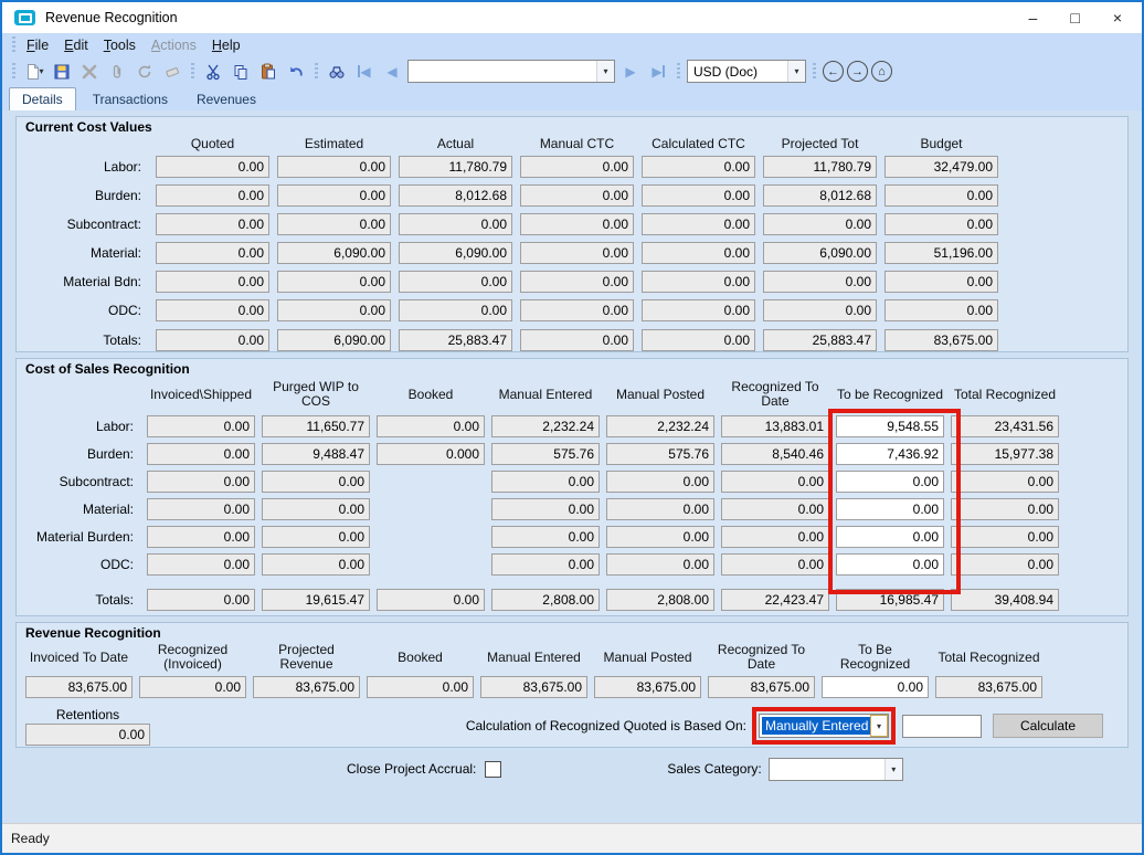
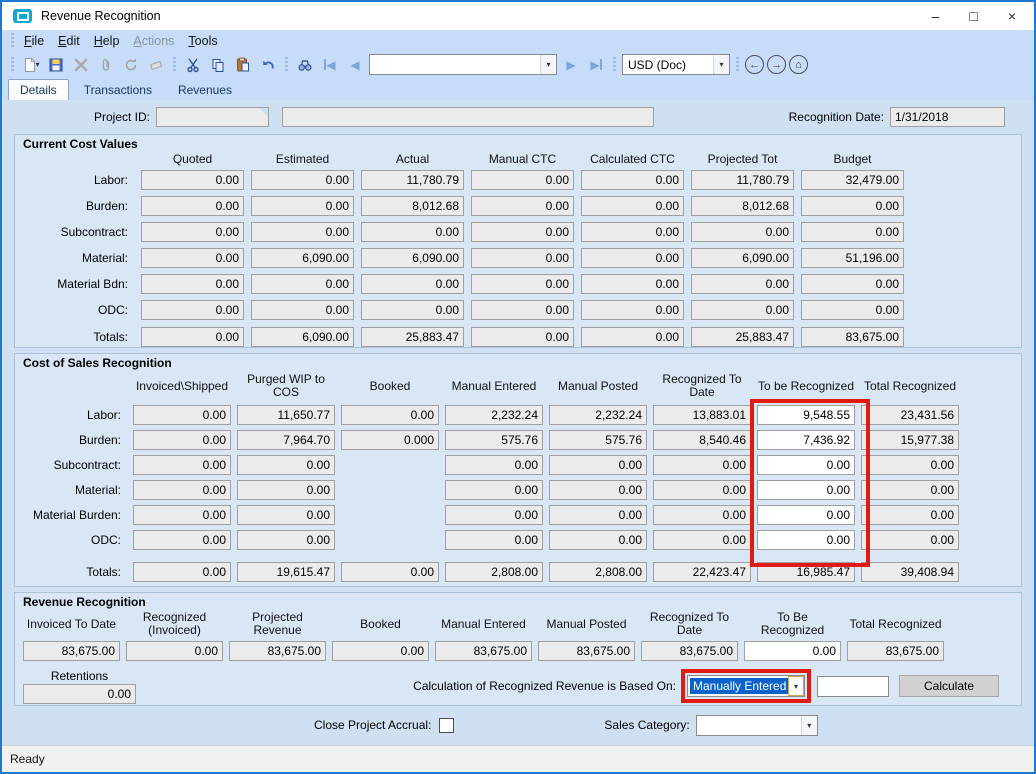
  Revenue Recognition
  –
  □
  ×
  File
  Edit
- Tools
+ Help
  Actions
- Help
+ Tools
  ▾
  ◀
  ◀
  ▾
  ▶
  ▶
  USD (Doc)
  ▾
  ←
  →
  ⌂
  Details
  Transactions
  Revenues
+ Project ID:
+ Recognition Date:
+ 1/31/2018
  Current Cost Values
  Quoted
  Estimated
  Actual
  Manual CTC
  Calculated CTC
  Projected Tot
  Budget
  Labor:
  0.00
  0.00
  11,780.79
  0.00
  0.00
  11,780.79
  32,479.00
  Burden:
  0.00
  0.00
  8,012.68
  0.00
  0.00
  8,012.68
  0.00
  Subcontract:
  0.00
  0.00
  0.00
  0.00
  0.00
  0.00
  0.00
  Material:
  0.00
  6,090.00
  6,090.00
  0.00
  0.00
  6,090.00
  51,196.00
  Material Bdn:
  0.00
  0.00
  0.00
  0.00
  0.00
  0.00
  0.00
  ODC:
  0.00
  0.00
  0.00
  0.00
  0.00
  0.00
  0.00
  Totals:
  0.00
  6,090.00
  25,883.47
  0.00
  0.00
  25,883.47
  83,675.00
  Cost of Sales Recognition
  Invoiced\Shipped
  Purged WIP to COS
  Booked
  Manual Entered
  Manual Posted
  Recognized To Date
  To be Recognized
  Total Recognized
  Labor:
  0.00
  11,650.77
  0.00
  2,232.24
  2,232.24
  13,883.01
  9,548.55
  23,431.56
  Burden:
  0.00
- 9,488.47
+ 7,964.70
  0.000
  575.76
  575.76
  8,540.46
  7,436.92
  15,977.38
  Subcontract:
  0.00
  0.00
  0.00
  0.00
  0.00
  0.00
  0.00
  Material:
  0.00
  0.00
  0.00
  0.00
  0.00
  0.00
  0.00
  Material Burden:
  0.00
  0.00
  0.00
  0.00
  0.00
  0.00
  0.00
  ODC:
  0.00
  0.00
  0.00
  0.00
  0.00
  0.00
  0.00
  Totals:
  0.00
  19,615.47
  0.00
  2,808.00
  2,808.00
  22,423.47
  16,985.47
  39,408.94
  Revenue Recognition
  Invoiced To Date
  Recognized (Invoiced)
  Projected Revenue
  Booked
  Manual Entered
  Manual Posted
  Recognized To Date
  To Be Recognized
  Total Recognized
  83,675.00
  0.00
  83,675.00
  0.00
  83,675.00
  83,675.00
  83,675.00
  0.00
  83,675.00
  Retentions
  0.00
- Calculation of Recognized Quoted is Based On:
+ Calculation of Recognized Revenue is Based On:
  Manually Entered
  ▾
  Calculate
  Close Project Accrual:
  Sales Category:
  ▾
  Ready
